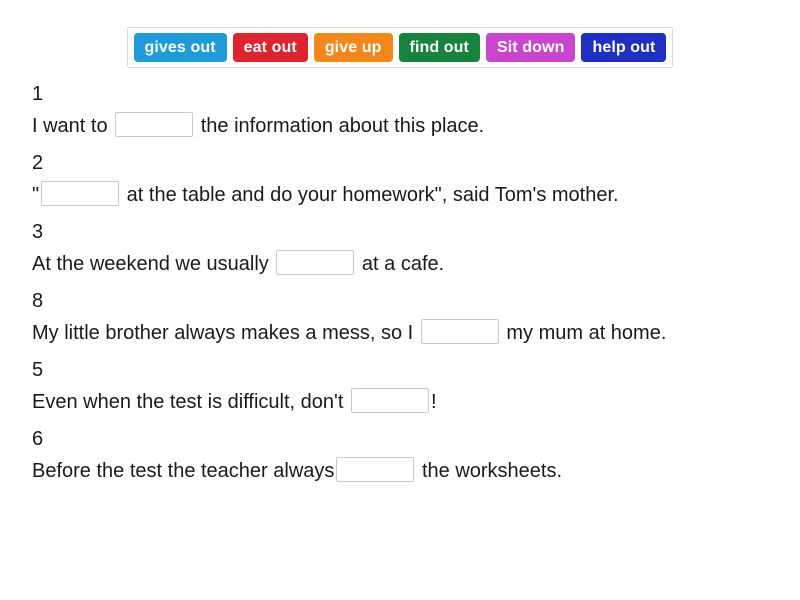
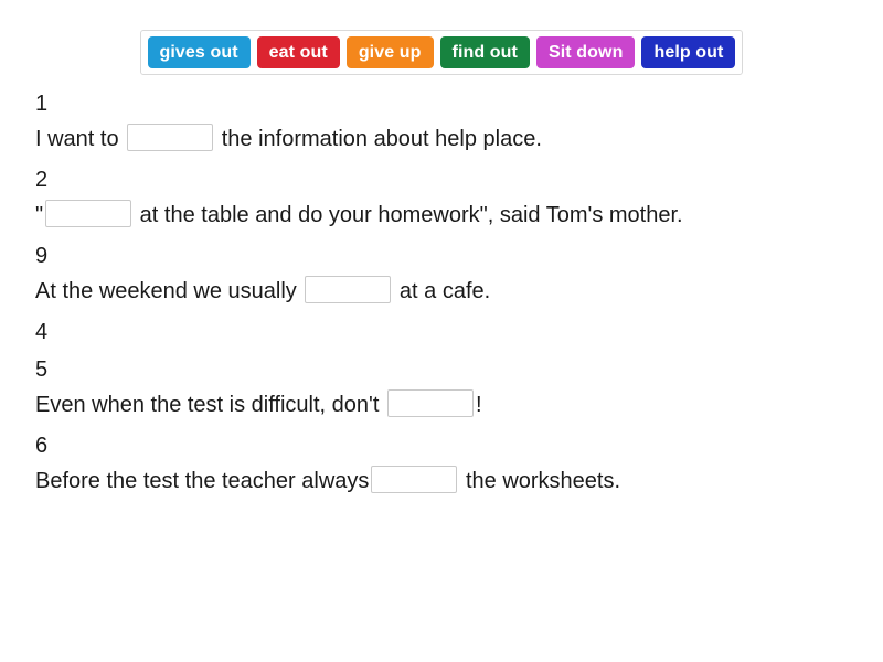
  gives out
  eat out
  give up
  find out
  Sit down
  help out
  1
- I want to the information about this place.
+ I want to the information about help place.
  2
  " at the table and do your homework", said Tom's mother.
- 3
+ 9
  At the weekend we usually at a cafe.
- 8
+ 4
- My little brother always makes a mess, so I my mum at home.
  5
  Even when the test is difficult, don't !
  6
  Before the test the teacher always the worksheets.
